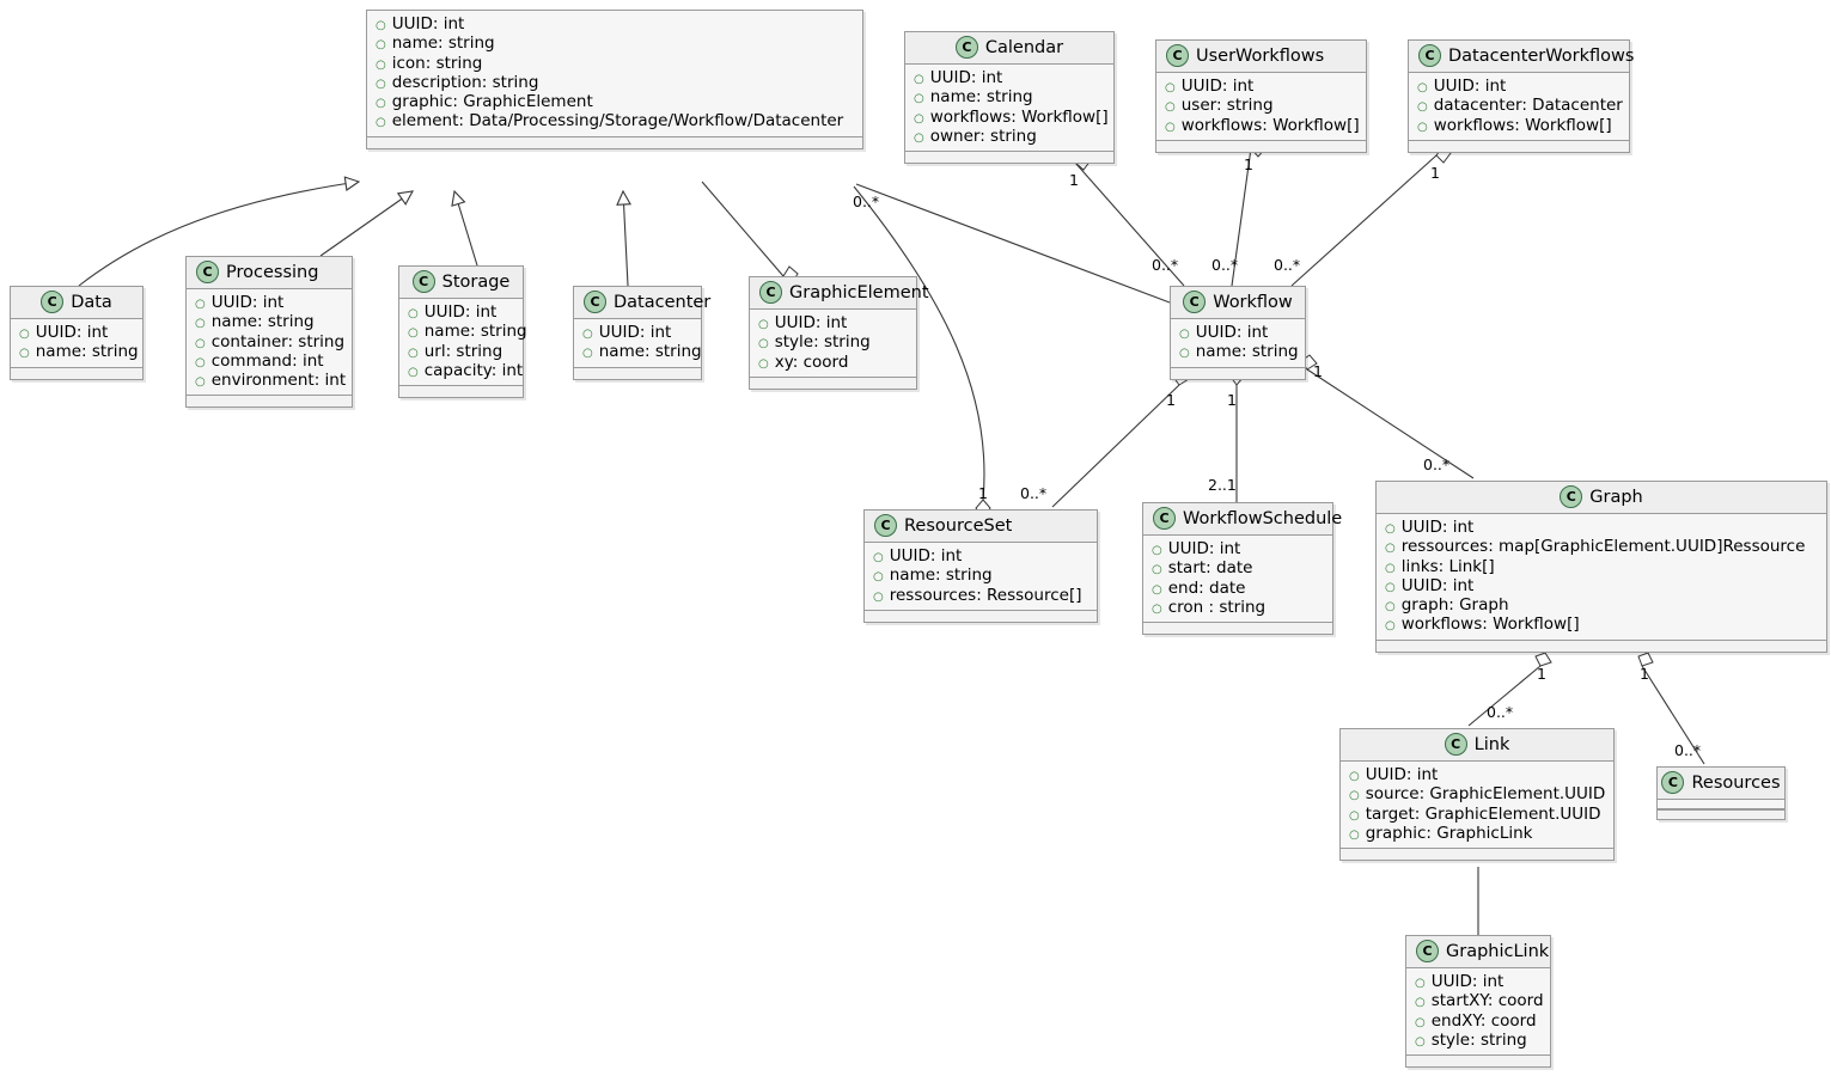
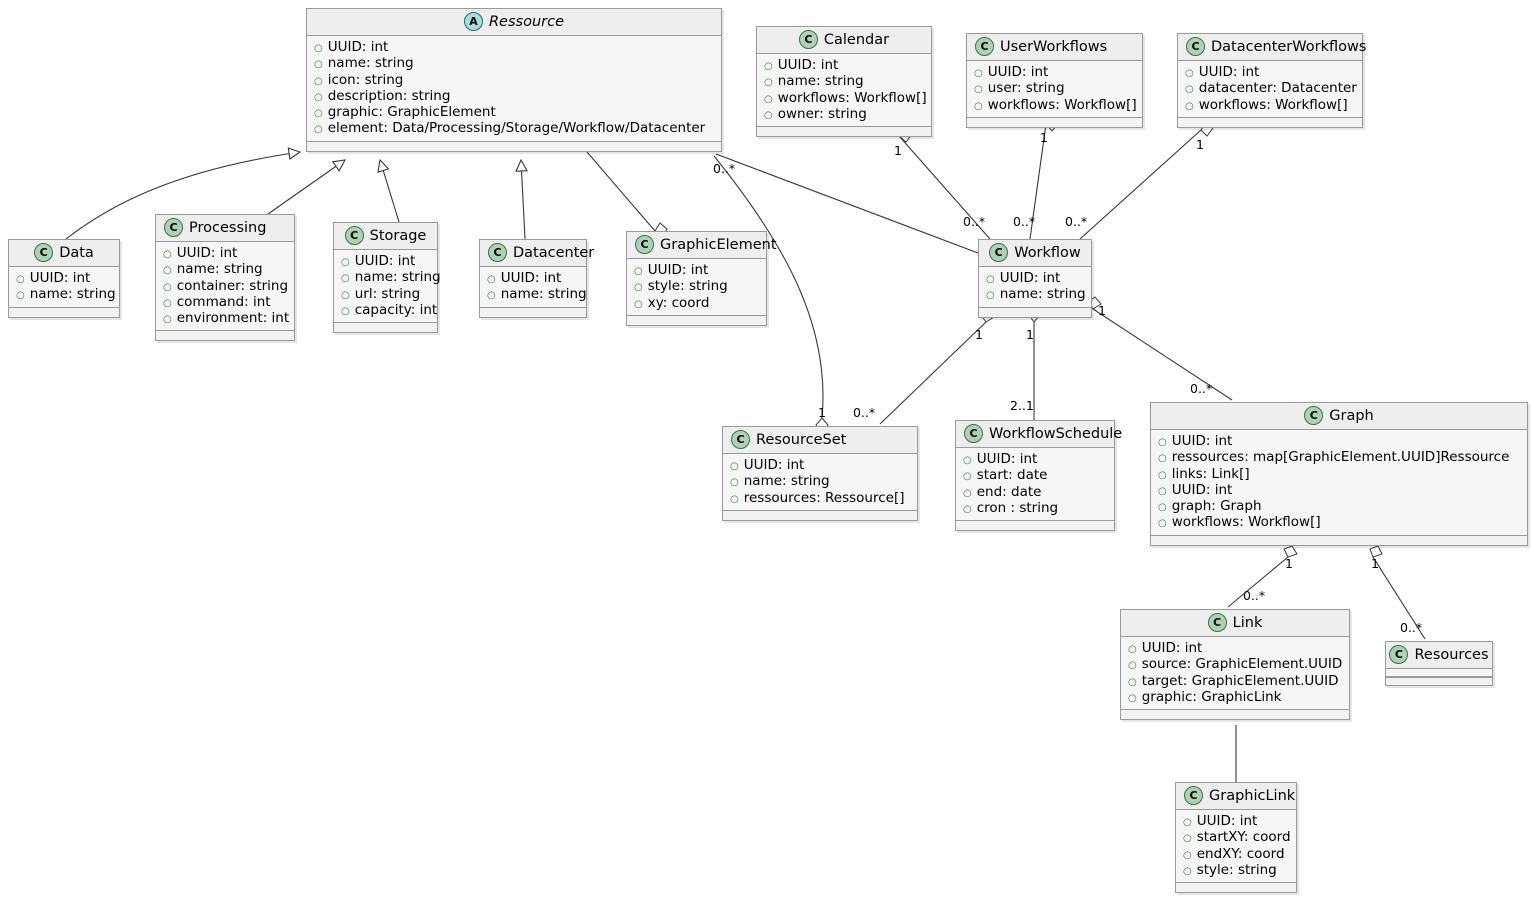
+ A
+ Ressource
  ○
  UUID: int
  ○
  name: string
  ○
  icon: string
  ○
  description: string
  ○
  graphic: GraphicElement
  ○
  element: Data/Processing/Storage/Workflow/Datacenter
  C
  Calendar
  ○
  UUID: int
  ○
  name: string
  ○
  workflows: Workflow[]
  ○
  owner: string
  C
  UserWorkflows
  ○
  UUID: int
  ○
  user: string
  ○
  workflows: Workflow[]
  C
  DatacenterWorkflows
  ○
  UUID: int
  ○
  datacenter: Datacenter
  ○
  workflows: Workflow[]
  C
  Data
  ○
  UUID: int
  ○
  name: string
  C
  Processing
  ○
  UUID: int
  ○
  name: string
  ○
  container: string
  ○
  command: int
  ○
  environment: int
  C
  Storage
  ○
  UUID: int
  ○
  name: string
  ○
  url: string
  ○
  capacity: int
  C
  Datacenter
  ○
  UUID: int
  ○
  name: string
  C
  GraphicElement
  ○
  UUID: int
  ○
  style: string
  ○
  xy: coord
  C
  Workflow
  ○
  UUID: int
  ○
  name: string
  C
  ResourceSet
  ○
  UUID: int
  ○
  name: string
  ○
  ressources: Ressource[]
  C
  WorkflowSchedule
  ○
  UUID: int
  ○
  start: date
  ○
  end: date
  ○
  cron : string
  C
  Graph
  ○
  UUID: int
  ○
  ressources: map[GraphicElement.UUID]Ressource
  ○
  links: Link[]
  ○
  UUID: int
  ○
  graph: Graph
  ○
  workflows: Workflow[]
  C
  Link
  ○
  UUID: int
  ○
  source: GraphicElement.UUID
  ○
  target: GraphicElement.UUID
  ○
  graphic: GraphicLink
  C
  Resources
  C
  GraphicLink
  ○
  UUID: int
  ○
  startXY: coord
  ○
  endXY: coord
  ○
  style: string
  0..*
  1
  1
  1
  0..*
  0..*
  0..*
  1
  1
  1
  1
  0..*
  2..1
  0..*
  1
  0..*
  1
  0..*
